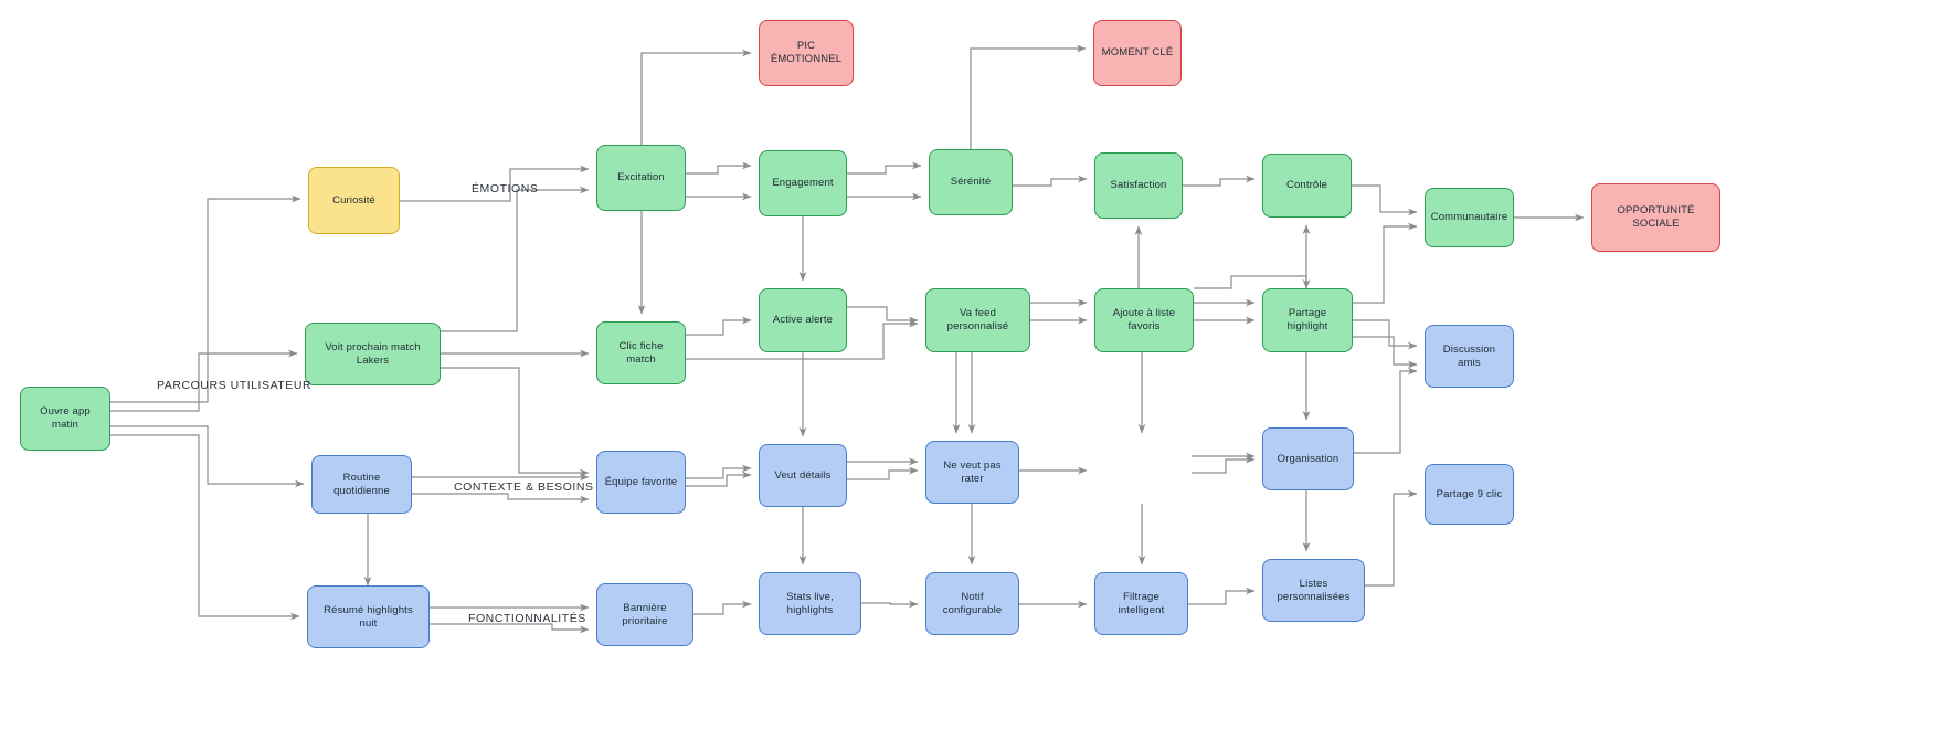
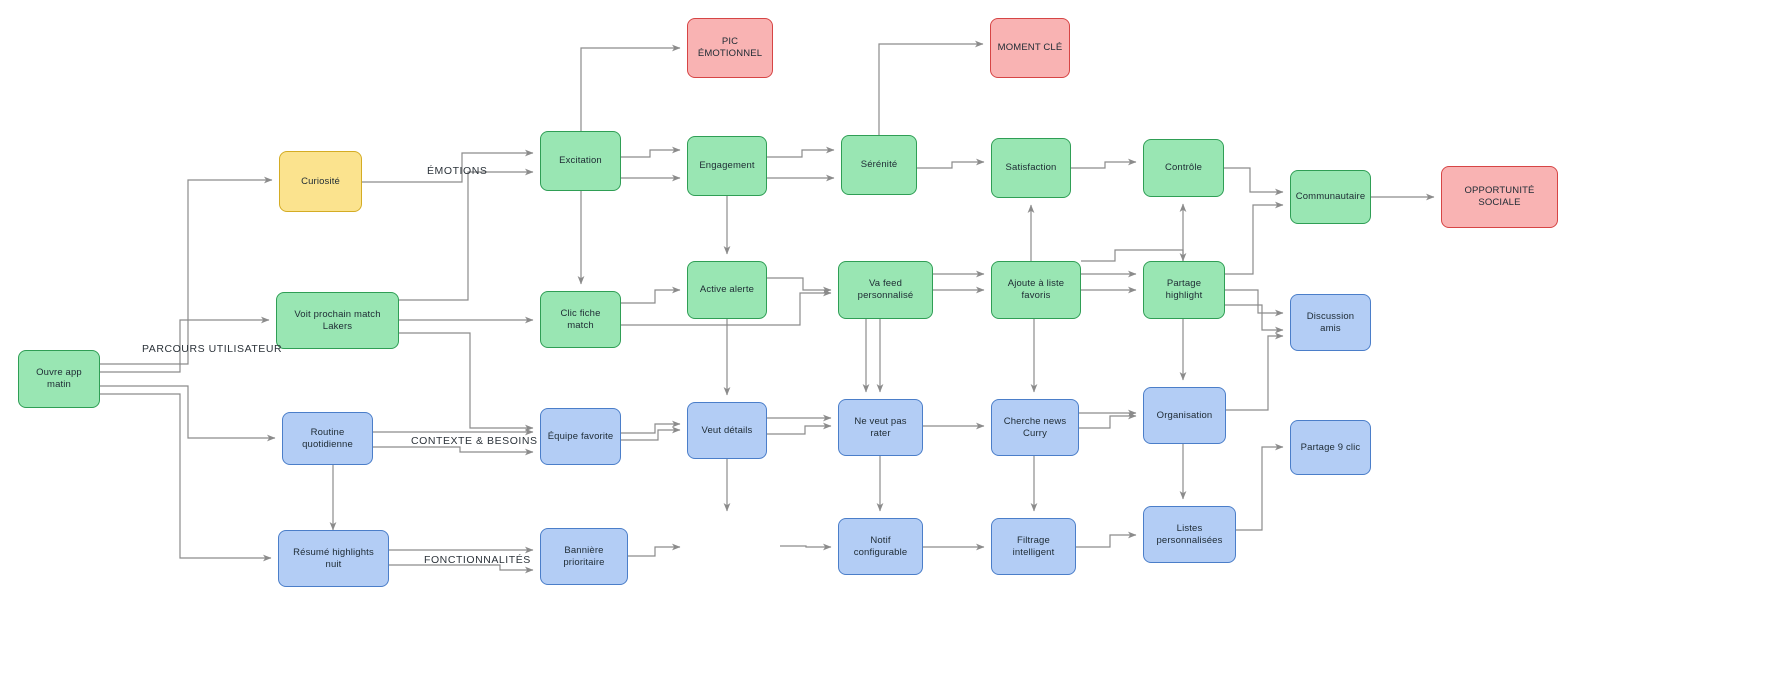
  PARCOURS UTILISATEUR
  ÉMOTIONS
  CONTEXTE & BESOINS
  FONCTIONNALITÉS
  Ouvre app matin
  Curiosité
  Voit prochain match Lakers
  Routine quotidienne
  Résumé highlights nuit
  PIC ÉMOTIONNEL
  MOMENT CLÉ
  Excitation
  Engagement
  Sérénité
  Satisfaction
  Contrôle
  Communautaire
  OPPORTUNITÉ
  SOCIALE
  Clic fiche match
  Active alerte
  Va feed personnalisé
  Ajoute à liste favoris
  Partage highlight
  Discussion amis
  Équipe favorite
  Veut détails
  Ne veut pas rater
+ Cherche news Curry
  Organisation
  Partage 9 clic
  Bannière prioritaire
- Stats live, highlights
  Notif configurable
  Filtrage intelligent
  Listes personnalisées
